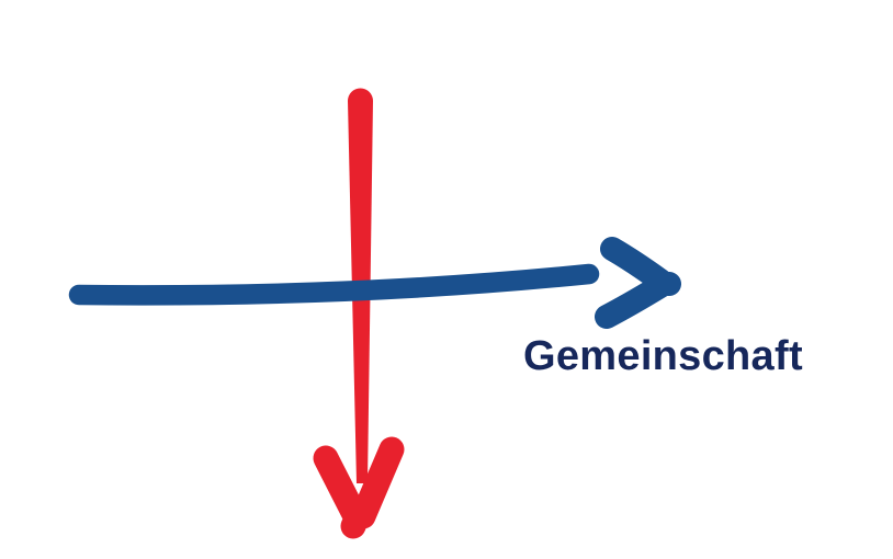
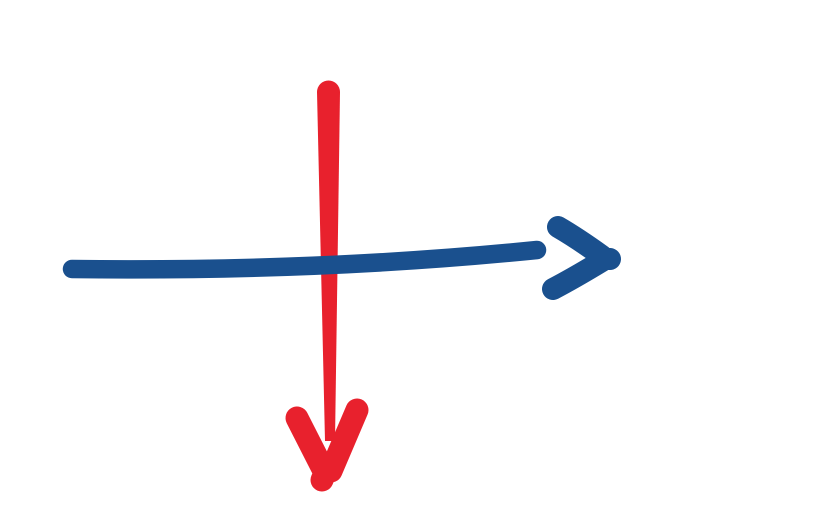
- Gemeinschaft
